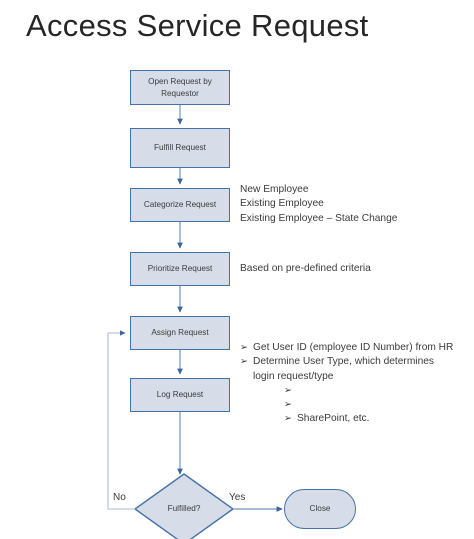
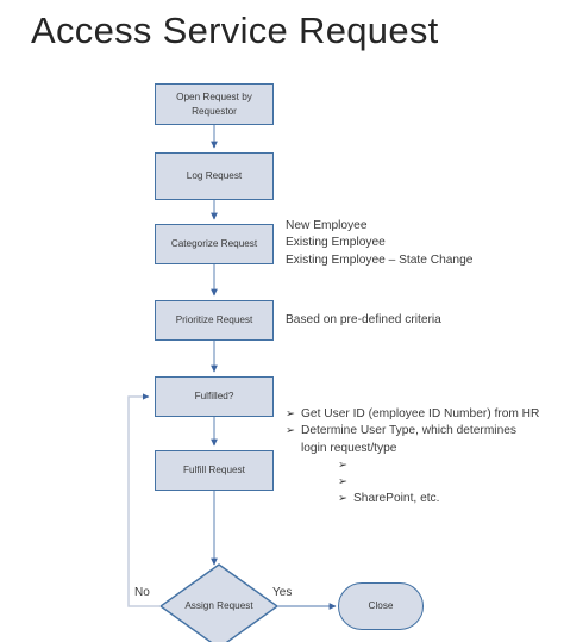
  Access Service Request
  Open Request by
  Requestor
- Fulfill Request
+ Log Request
  Categorize Request
  Prioritize Request
- Assign Request
+ Fulfilled?
- Log Request
+ Fulfill Request
- Fulfilled?
+ Assign Request
  Close
  No
  Yes
  New Employee
  Existing Employee
  Existing Employee – State Change
  Based on pre-defined criteria
  ➢
  Get User ID (employee ID Number) from HR
  ➢
  Determine User Type, which determines
  login request/type
  ➢
  ➢
  ➢
  SharePoint, etc.
